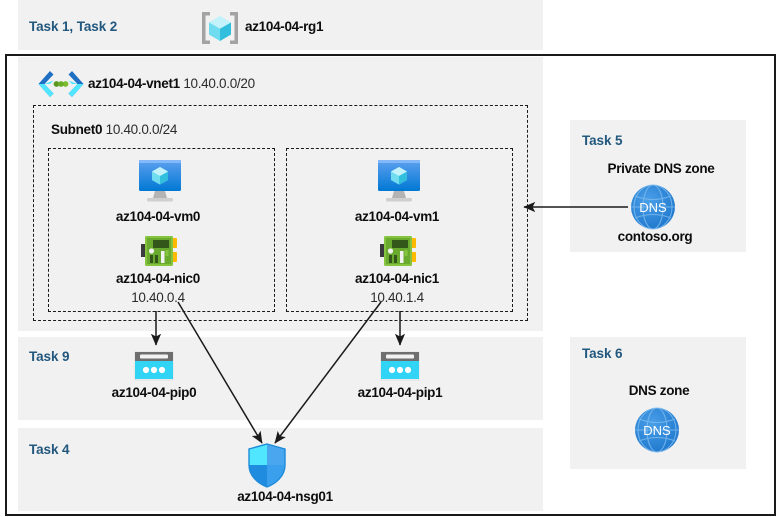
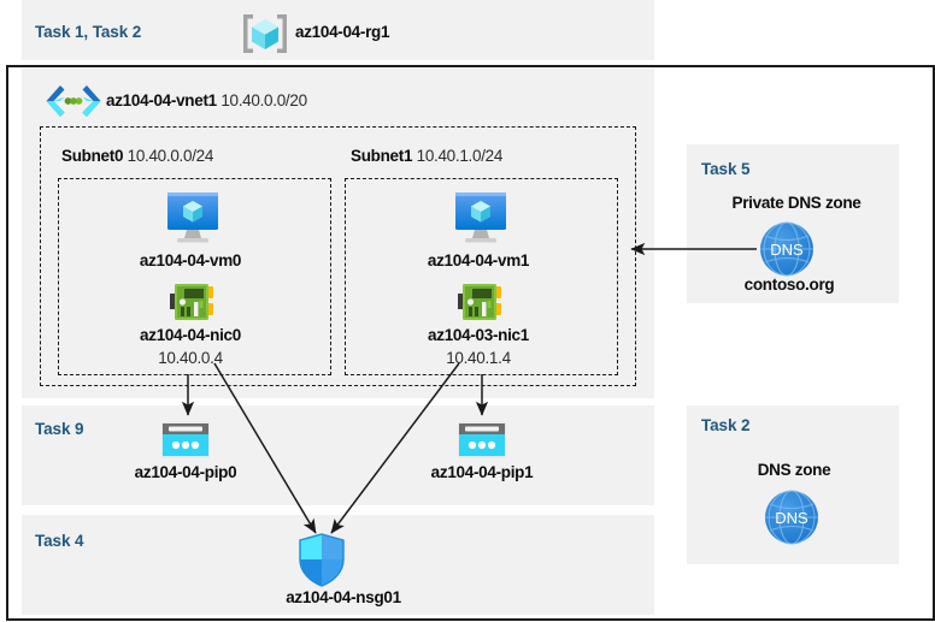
  Task 1, Task 2
  az104-04-rg1
  az104-04-vnet1 10.40.0.0/20
  Subnet0 10.40.0.0/24
  az104-04-vm0
  az104-04-nic0
  10.40.0.4
+ Subnet1 10.40.1.0/24
  az104-04-vm1
- az104-04-nic1
+ az104-03-nic1
  10.40.1.4
  Task 9
  az104-04-pip0
  az104-04-pip1
  Task 4
  az104-04-nsg01
  Task 5
  Private DNS zone
  DNS
  contoso.org
- Task 6
+ Task 2
  DNS zone
  DNS
